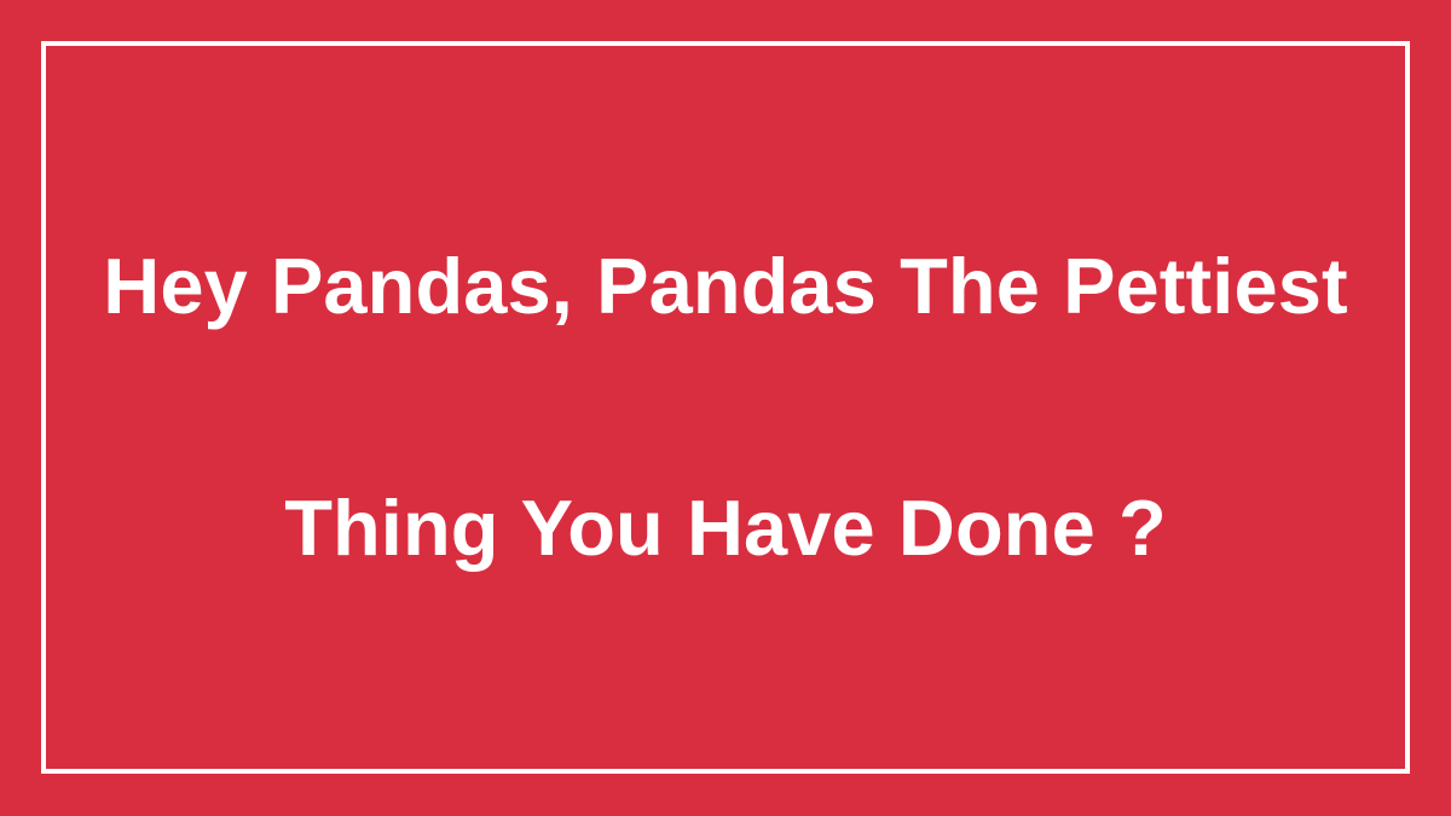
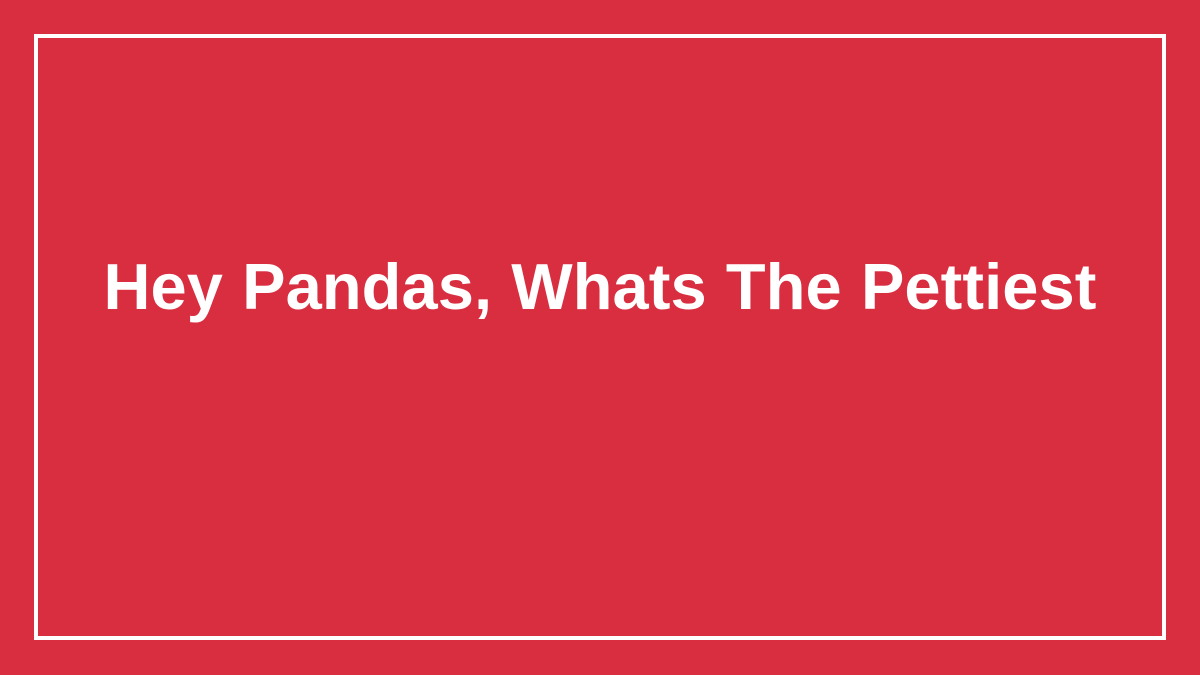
- Hey Pandas, Pandas The Pettiest
+ Hey Pandas, Whats The Pettiest
- Thing You Have Done ?
